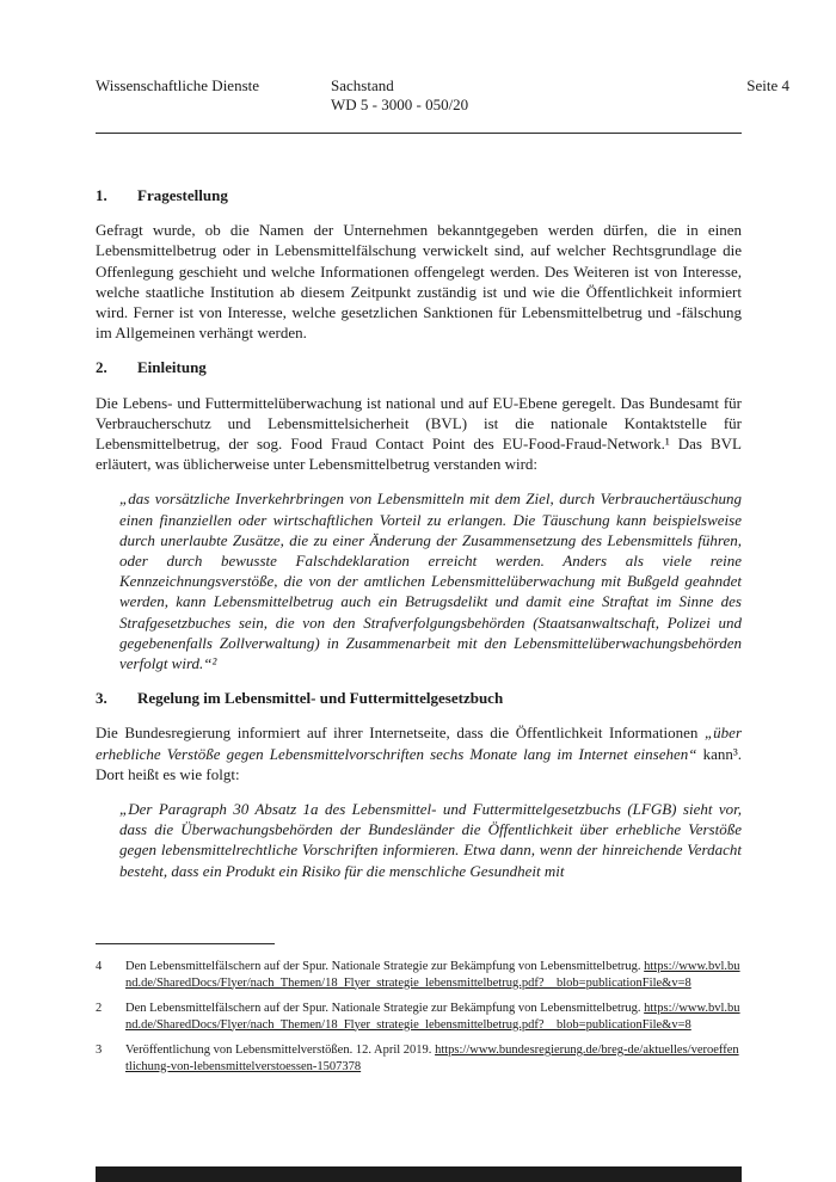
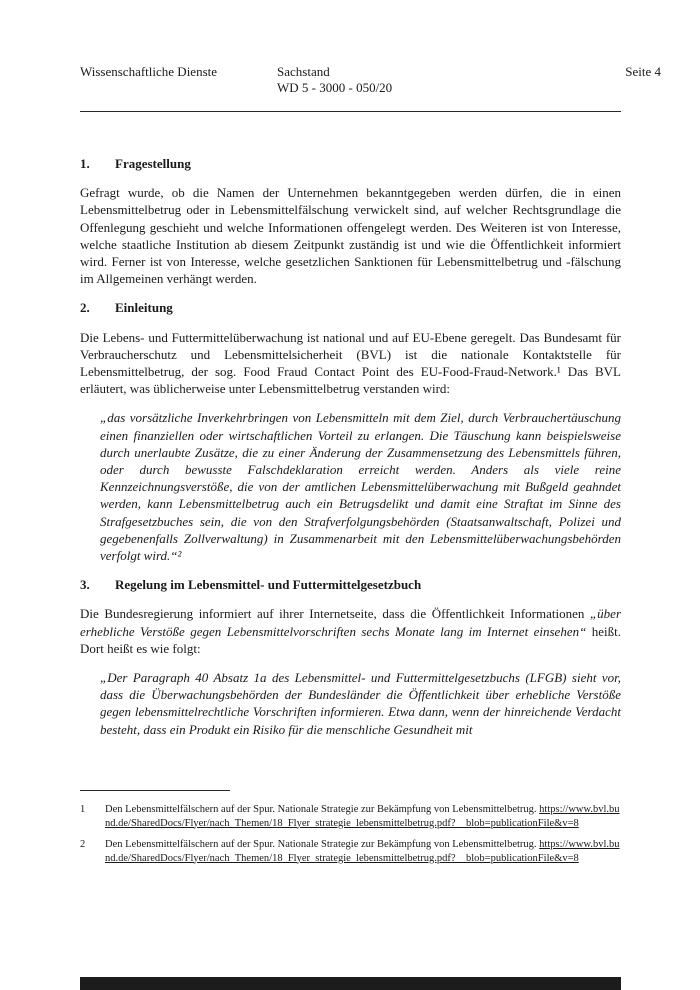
  Wissenschaftliche Dienste
  Sachstand
  WD 5 - 3000 - 050/20
  Seite 4
  1.
  Fragestellung
  Gefragt wurde, ob die Namen der Unternehmen bekanntgegeben werden dürfen, die in einen Lebensmittelbetrug oder in Lebensmittelfälschung verwickelt sind, auf welcher Rechtsgrundlage die Offenlegung geschieht und welche Informationen offengelegt werden. Des Weiteren ist von Interesse, welche staatliche Institution ab diesem Zeitpunkt zuständig ist und wie die Öffentlichkeit informiert wird. Ferner ist von Interesse, welche gesetzlichen Sanktionen für Lebensmittelbetrug und -fälschung im Allgemeinen verhängt werden.
  2.
  Einleitung
  Die Lebens- und Futtermittelüberwachung ist national und auf EU-Ebene geregelt. Das Bundesamt für Verbraucherschutz und Lebensmittelsicherheit (BVL) ist die nationale Kontaktstelle für Lebensmittelbetrug, der sog. Food Fraud Contact Point des EU-Food-Fraud-Network.¹ Das BVL erläutert, was üblicherweise unter Lebensmittelbetrug verstanden wird:
  „das vorsätzliche Inverkehrbringen von Lebensmitteln mit dem Ziel, durch Verbrauchertäuschung einen finanziellen oder wirtschaftlichen Vorteil zu erlangen. Die Täuschung kann beispielsweise durch unerlaubte Zusätze, die zu einer Änderung der Zusammensetzung des Lebensmittels führen, oder durch bewusste Falschdeklaration erreicht werden. Anders als viele reine Kennzeichnungsverstöße, die von der amtlichen Lebensmittelüberwachung mit Bußgeld geahndet werden, kann Lebensmittelbetrug auch ein Betrugsdelikt und damit eine Straftat im Sinne des Strafgesetzbuches sein, die von den Strafverfolgungsbehörden (Staatsanwaltschaft, Polizei und gegebenenfalls Zollverwaltung) in Zusammenarbeit mit den Lebensmittelüberwachungsbehörden verfolgt wird.“²
  3.
  Regelung im Lebensmittel- und Futtermittelgesetzbuch
- Die Bundesregierung informiert auf ihrer Internetseite, dass die Öffentlichkeit Informationen „über erhebliche Verstöße gegen Lebensmittelvorschriften sechs Monate lang im Internet einsehen“ kann³. Dort heißt es wie folgt:
+ Die Bundesregierung informiert auf ihrer Internetseite, dass die Öffentlichkeit Informationen „über erhebliche Verstöße gegen Lebensmittelvorschriften sechs Monate lang im Internet einsehen“ heißt. Dort heißt es wie folgt:
- „Der Paragraph 30 Absatz 1a des Lebensmittel- und Futtermittelgesetzbuchs (LFGB) sieht vor, dass die Überwachungsbehörden der Bundesländer die Öffentlichkeit über erhebliche Verstöße gegen lebensmittelrechtliche Vorschriften informieren. Etwa dann, wenn der hinreichende Verdacht besteht, dass ein Produkt ein Risiko für die menschliche Gesundheit mit
+ „Der Paragraph 40 Absatz 1a des Lebensmittel- und Futtermittelgesetzbuchs (LFGB) sieht vor, dass die Überwachungsbehörden der Bundesländer die Öffentlichkeit über erhebliche Verstöße gegen lebensmittelrechtliche Vorschriften informieren. Etwa dann, wenn der hinreichende Verdacht besteht, dass ein Produkt ein Risiko für die menschliche Gesundheit mit
- 4
+ 1
  Den Lebensmittelfälschern auf der Spur. Nationale Strategie zur Bekämpfung von Lebensmittelbetrug. https://www.bvl.bund.de/SharedDocs/Flyer/nach_Themen/18_Flyer_strategie_lebensmittelbetrug.pdf?__blob=publicationFile&v=8
  2
  Den Lebensmittelfälschern auf der Spur. Nationale Strategie zur Bekämpfung von Lebensmittelbetrug. https://www.bvl.bund.de/SharedDocs/Flyer/nach_Themen/18_Flyer_strategie_lebensmittelbetrug.pdf?__blob=publicationFile&v=8
- 3
- Veröffentlichung von Lebensmittelverstößen. 12. April 2019. https://www.bundesregierung.de/breg-de/aktuelles/veroeffentlichung-von-lebensmittelverstoessen-1507378
